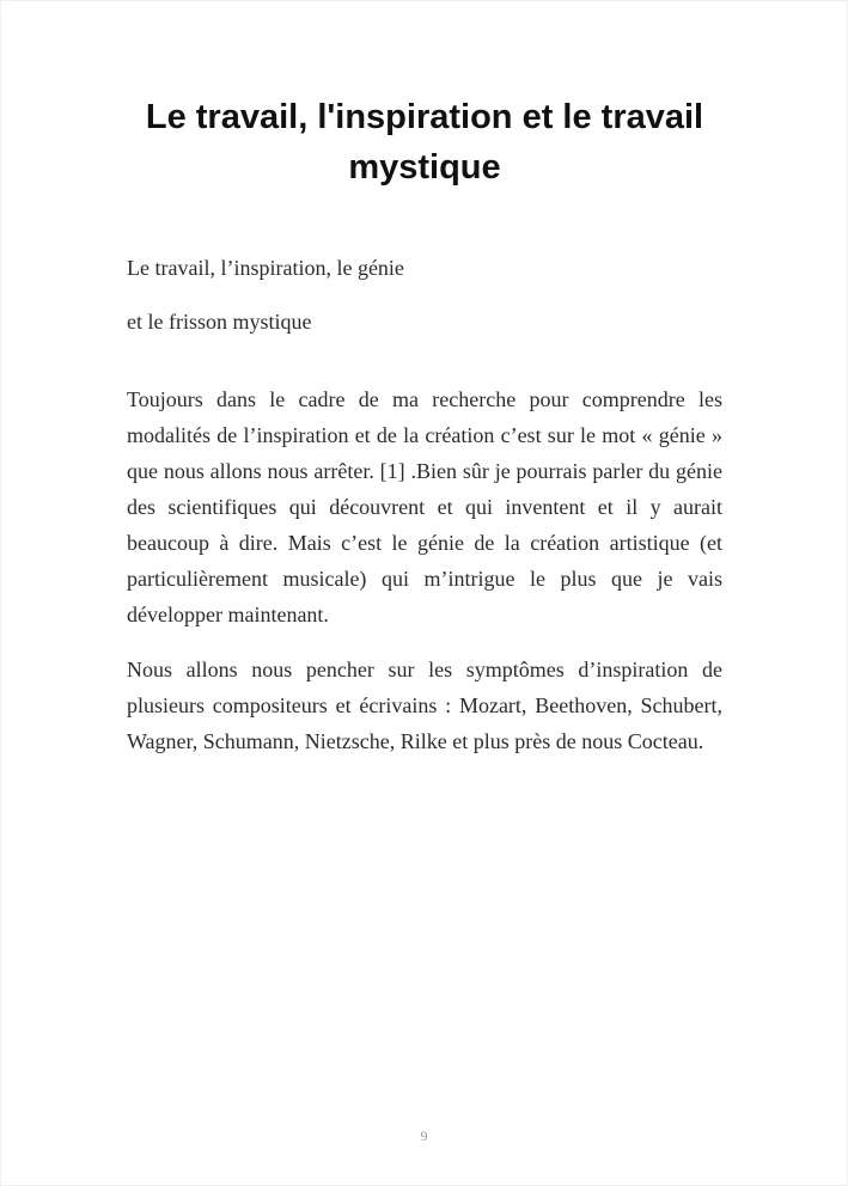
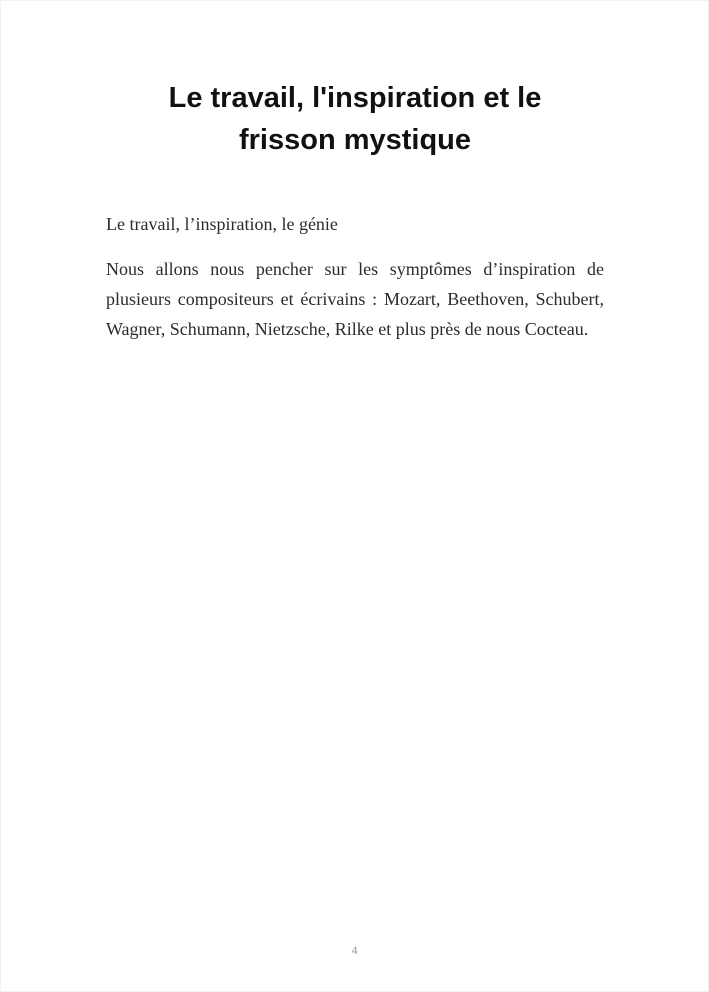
- Le travail, l'inspiration et le travail mystique
+ Le travail, l'inspiration et le frisson mystique
  Le travail, l’inspiration, le génie
- et le frisson mystique
- Toujours dans le cadre de ma recherche pour comprendre les modalités de l’inspiration et de la création c’est sur le mot « génie » que nous allons nous arrêter. [1] .Bien sûr je pourrais parler du génie des scientifiques qui découvrent et qui inventent et il y aurait beaucoup à dire. Mais c’est le génie de la création artistique (et particulièrement musicale) qui m’intrigue le plus que je vais développer maintenant.
  Nous allons nous pencher sur les symptômes d’inspiration de plusieurs compositeurs et écrivains : Mozart, Beethoven, Schubert, Wagner, Schumann, Nietzsche, Rilke et plus près de nous Cocteau.
- 9
+ 4
